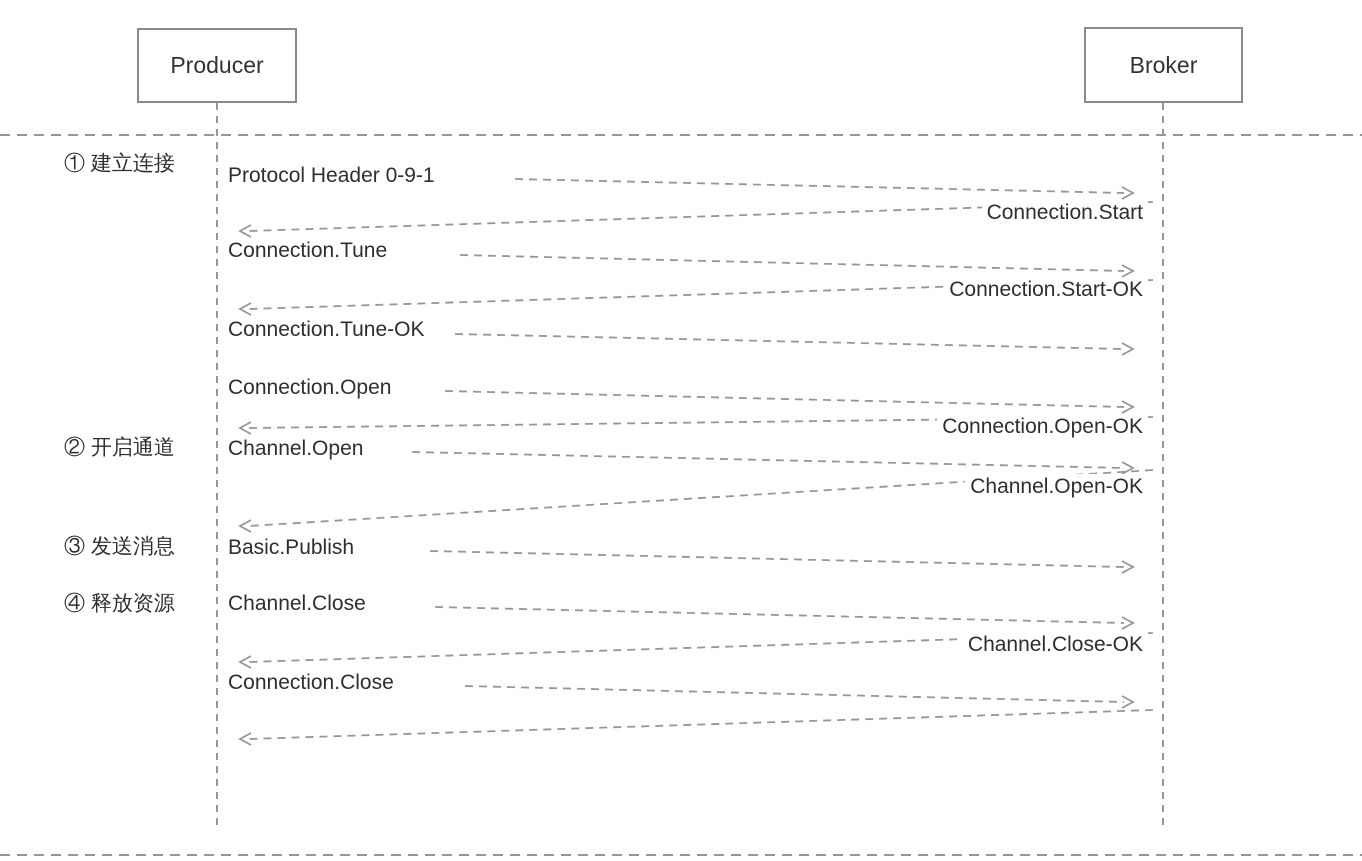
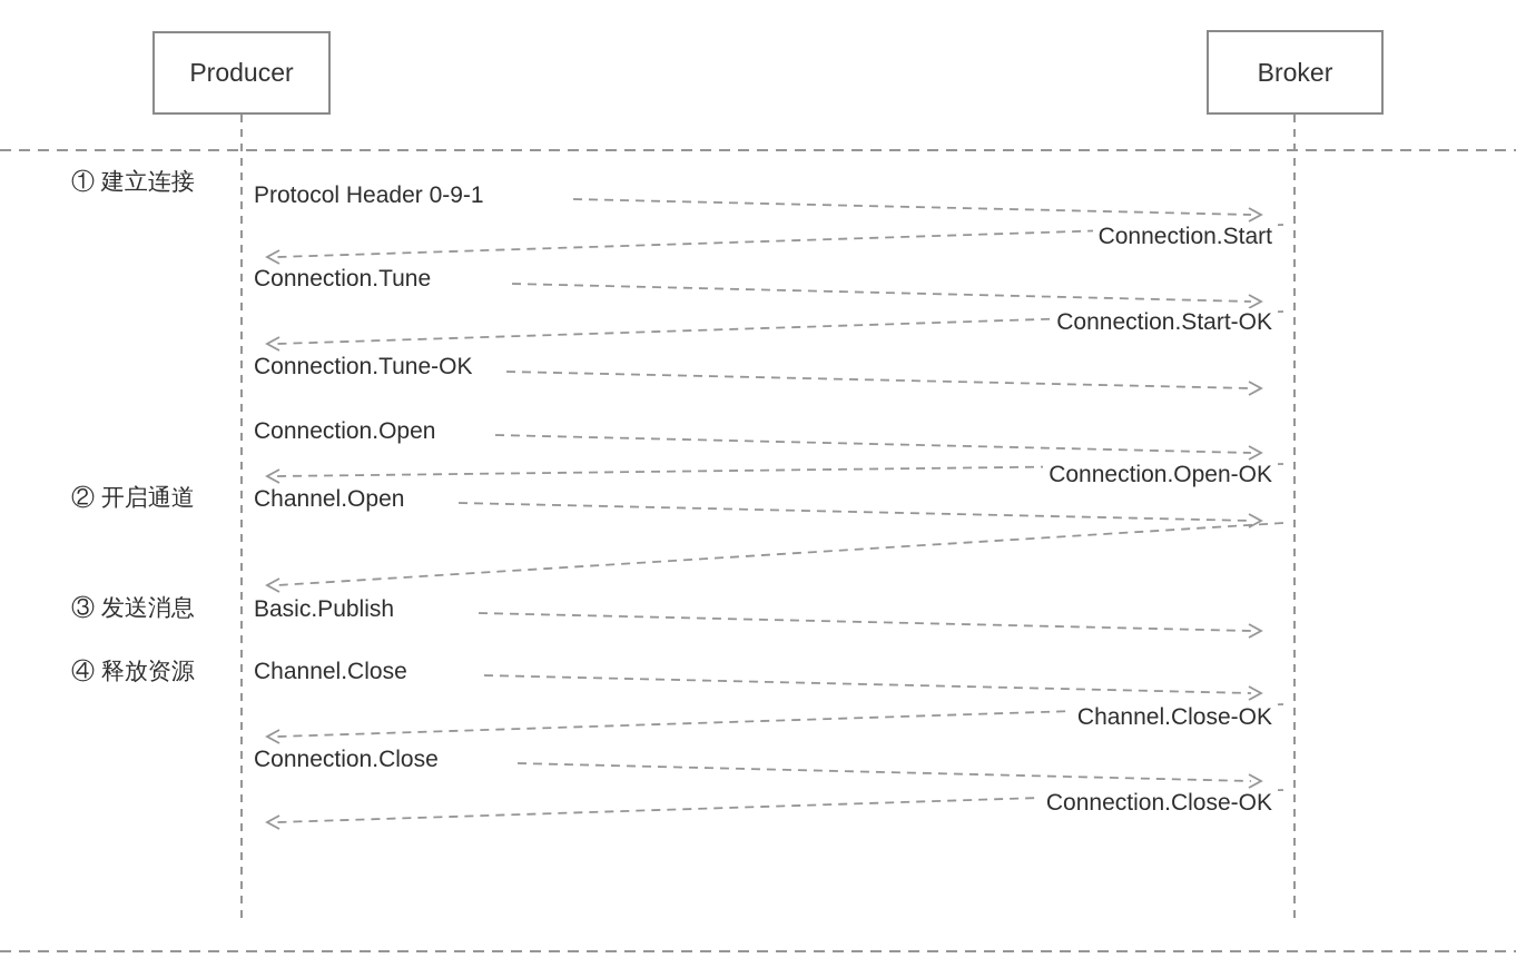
  Producer
  Broker
  ① 建立连接
  ② 开启通道
  ③ 发送消息
  ④ 释放资源
  Protocol Header 0-9-1
  Connection.Tune
  Connection.Tune-OK
  Connection.Open
  Channel.Open
  Basic.Publish
  Channel.Close
  Connection.Close
  Connection.Start
  Connection.Start-OK
  Connection.Open-OK
- Channel.Open-OK
  Channel.Close-OK
+ Connection.Close-OK
